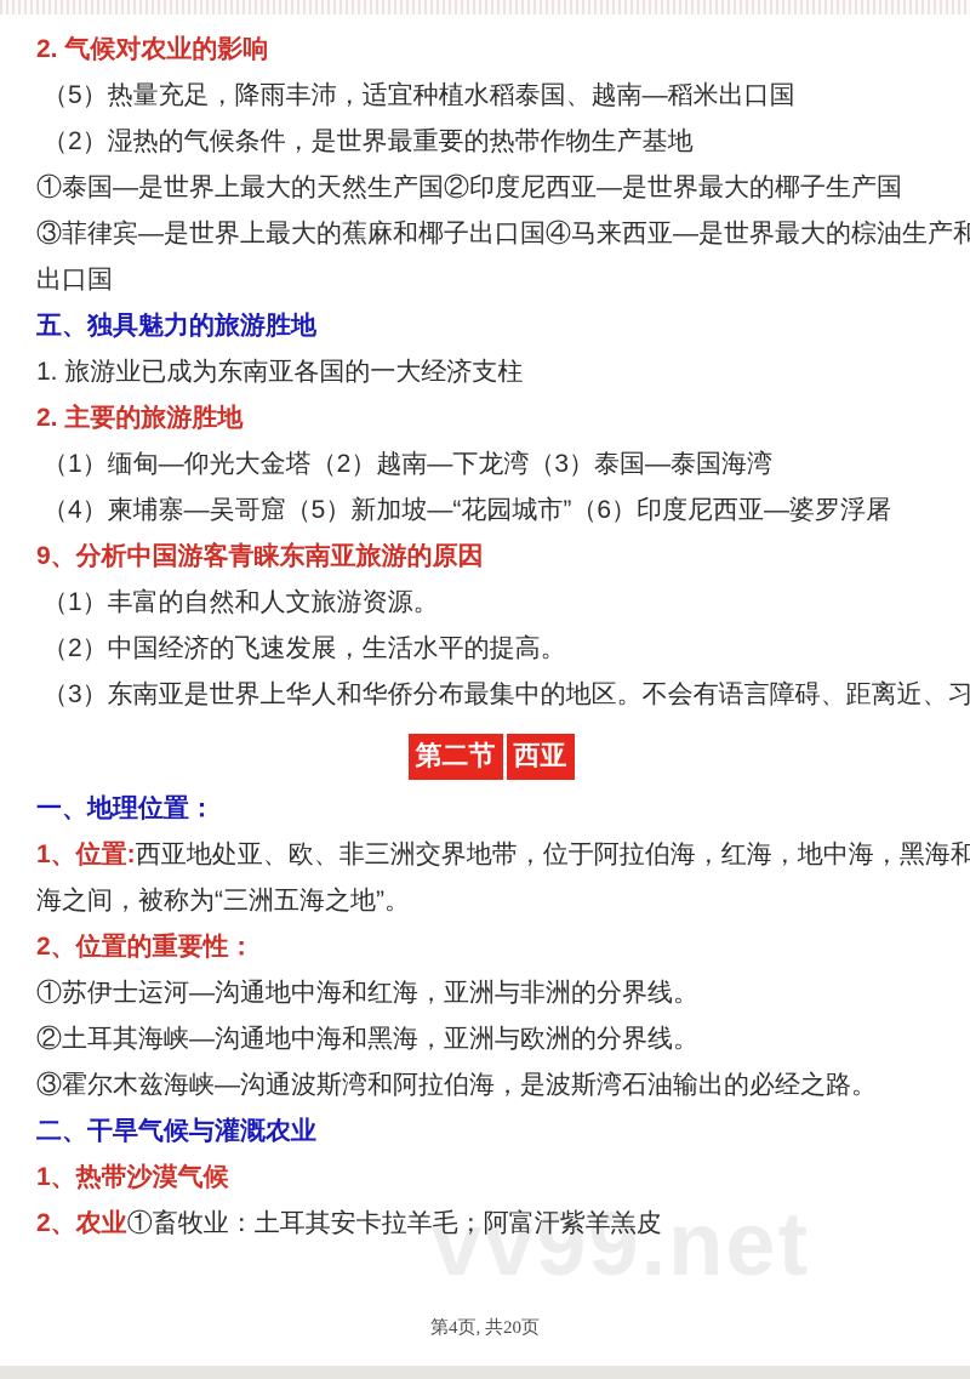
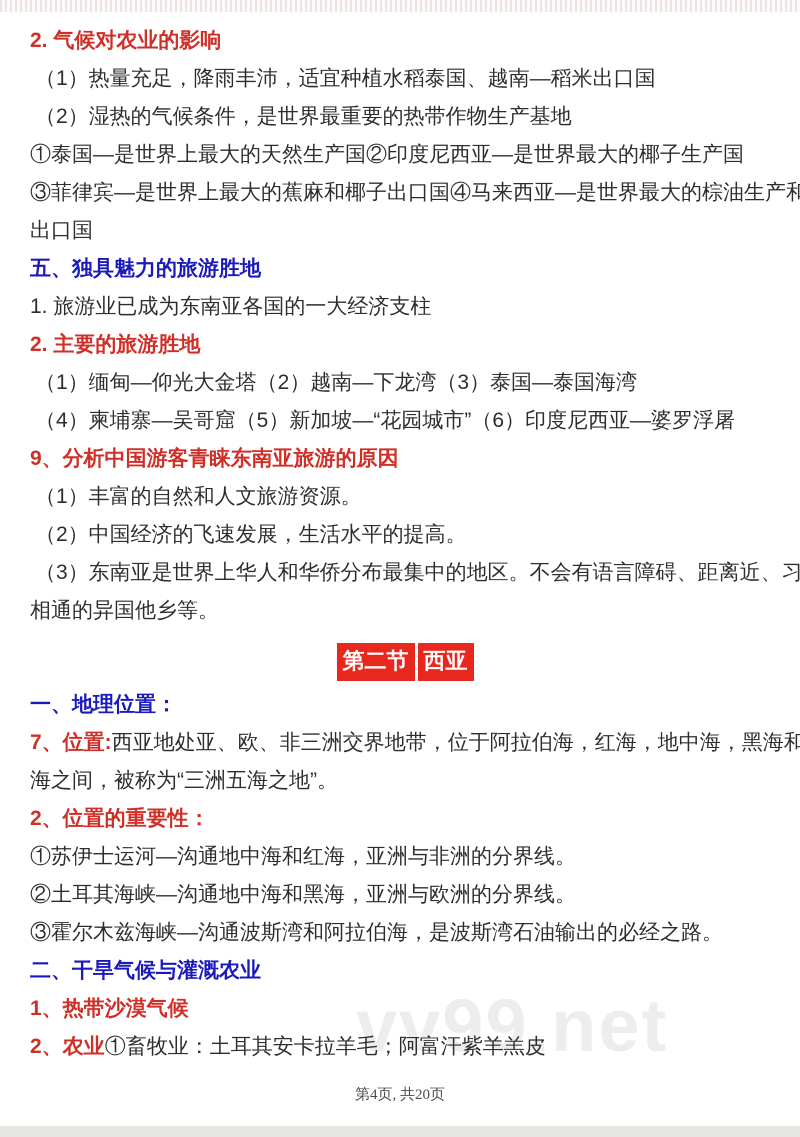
  vv99.net
  2. 气候对农业的影响
- （5）热量充足，降雨丰沛，适宜种植水稻泰国、越南—稻米出口国
+ （1）热量充足，降雨丰沛，适宜种植水稻泰国、越南—稻米出口国
  （2）湿热的气候条件，是世界最重要的热带作物生产基地
  ①泰国—是世界上最大的天然生产国②印度尼西亚—是世界最大的椰子生产国
  ③菲律宾—是世界上最大的蕉麻和椰子出口国④马来西亚—是世界最大的棕油生产和
  出口国
  五、独具魅力的旅游胜地
  1. 旅游业已成为东南亚各国的一大经济支柱
  2. 主要的旅游胜地
  （1）缅甸—仰光大金塔（2）越南—下龙湾（3）泰国—泰国海湾
  （4）柬埔寨—吴哥窟（5）新加坡—“花园城市”（6）印度尼西亚—婆罗浮屠
  9、分析中国游客青睐东南亚旅游的原因
  （1）丰富的自然和人文旅游资源。
  （2）中国经济的飞速发展，生活水平的提高。
  （3）东南亚是世界上华人和华侨分布最集中的地区。不会有语言障碍、距离近、习
+ 相通的异国他乡等。
  第二节
  西亚
  一、地理位置：
- 1、位置:西亚地处亚、欧、非三洲交界地带，位于阿拉伯海，红海，地中海，黑海和
+ 7、位置:西亚地处亚、欧、非三洲交界地带，位于阿拉伯海，红海，地中海，黑海和
  海之间，被称为“三洲五海之地”。
  2、位置的重要性：
  ①苏伊士运河—沟通地中海和红海，亚洲与非洲的分界线。
  ②土耳其海峡—沟通地中海和黑海，亚洲与欧洲的分界线。
  ③霍尔木兹海峡—沟通波斯湾和阿拉伯海，是波斯湾石油输出的必经之路。
  二、干旱气候与灌溉农业
  1、热带沙漠气候
  2、农业①畜牧业：土耳其安卡拉羊毛；阿富汗紫羊羔皮
  第4页, 共20页
